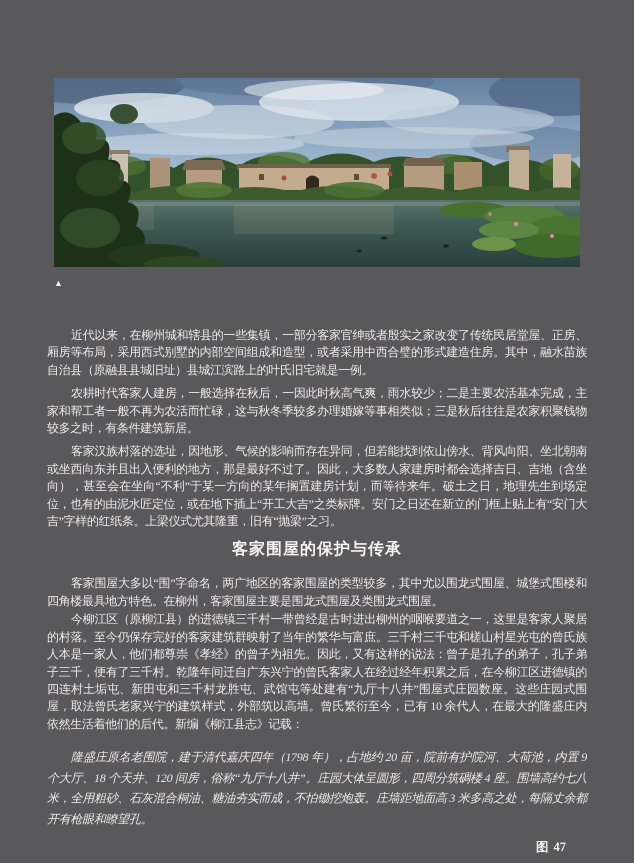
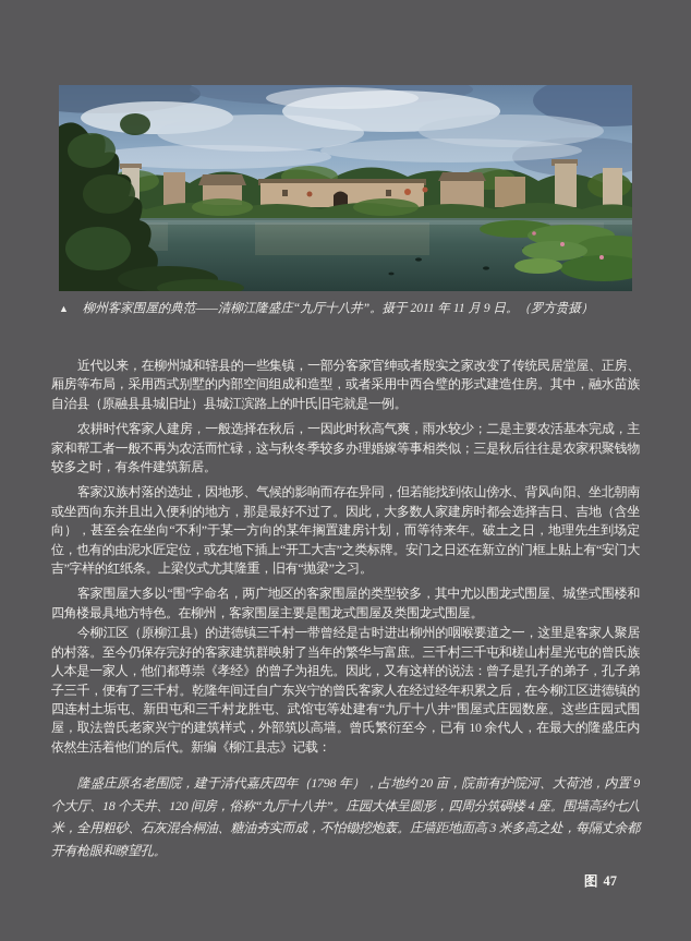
  ▲
+ 柳州客家围屋的典范——清柳江隆盛庄“九厅十八井”。摄于 2011 年 11 月 9 日。（罗方贵摄）
  近代以来，在柳州城和辖县的一些集镇，一部分客家官绅或者殷实之家改变了传统民居堂屋、正房、厢房等布局，采用西式别墅的内部空间组成和造型，或者采用中西合璧的形式建造住房。其中，融水苗族自治县（原融县县城旧址）县城江滨路上的叶氏旧宅就是一例。
  农耕时代客家人建房，一般选择在秋后，一因此时秋高气爽，雨水较少；二是主要农活基本完成，主家和帮工者一般不再为农活而忙碌，这与秋冬季较多办理婚嫁等事相类似；三是秋后往往是农家积聚钱物较多之时，有条件建筑新居。
  客家汉族村落的选址，因地形、气候的影响而存在异同，但若能找到依山傍水、背风向阳、坐北朝南或坐西向东并且出入便利的地方，那是最好不过了。因此，大多数人家建房时都会选择吉日、吉地（含坐向），甚至会在坐向“不利”于某一方向的某年搁置建房计划，而等待来年。破土之日，地理先生到场定位，也有的由泥水匠定位，或在地下插上“开工大吉”之类标牌。安门之日还在新立的门框上贴上有“安门大吉”字样的红纸条。上梁仪式尤其隆重，旧有“抛梁”之习。
- 客家围屋的保护与传承
  客家围屋大多以“围”字命名，两广地区的客家围屋的类型较多，其中尤以围龙式围屋、城堡式围楼和四角楼最具地方特色。在柳州，客家围屋主要是围龙式围屋及类围龙式围屋。
  今柳江区（原柳江县）的进德镇三千村一带曾经是古时进出柳州的咽喉要道之一，这里是客家人聚居的村落。至今仍保存完好的客家建筑群映射了当年的繁华与富庶。三千村三千屯和槎山村星光屯的曾氏族人本是一家人，他们都尊崇《孝经》的曾子为祖先。因此，又有这样的说法：曾子是孔子的弟子，孔子弟子三千，便有了三千村。乾隆年间迁自广东兴宁的曾氏客家人在经过经年积累之后，在今柳江区进德镇的四连村土垢屯、新田屯和三千村龙胜屯、武馆屯等处建有“九厅十八井”围屋式庄园数座。这些庄园式围屋，取法曾氏老家兴宁的建筑样式，外部筑以高墙。曾氏繁衍至今，已有 10 余代人，在最大的隆盛庄内依然生活着他们的后代。新编《柳江县志》记载：
  隆盛庄原名老围院，建于清代嘉庆四年（1798 年），占地约 20 亩，院前有护院河、大荷池，内置 9 个大厅、18 个天井、120 间房，俗称“九厅十八井”。庄园大体呈圆形，四周分筑碉楼 4 座。围墙高约七八米，全用粗砂、石灰混合桐油、糖油夯实而成，不怕锄挖炮轰。庄墙距地面高 3 米多高之处，每隔丈余都开有枪眼和瞭望孔。
  图 47
